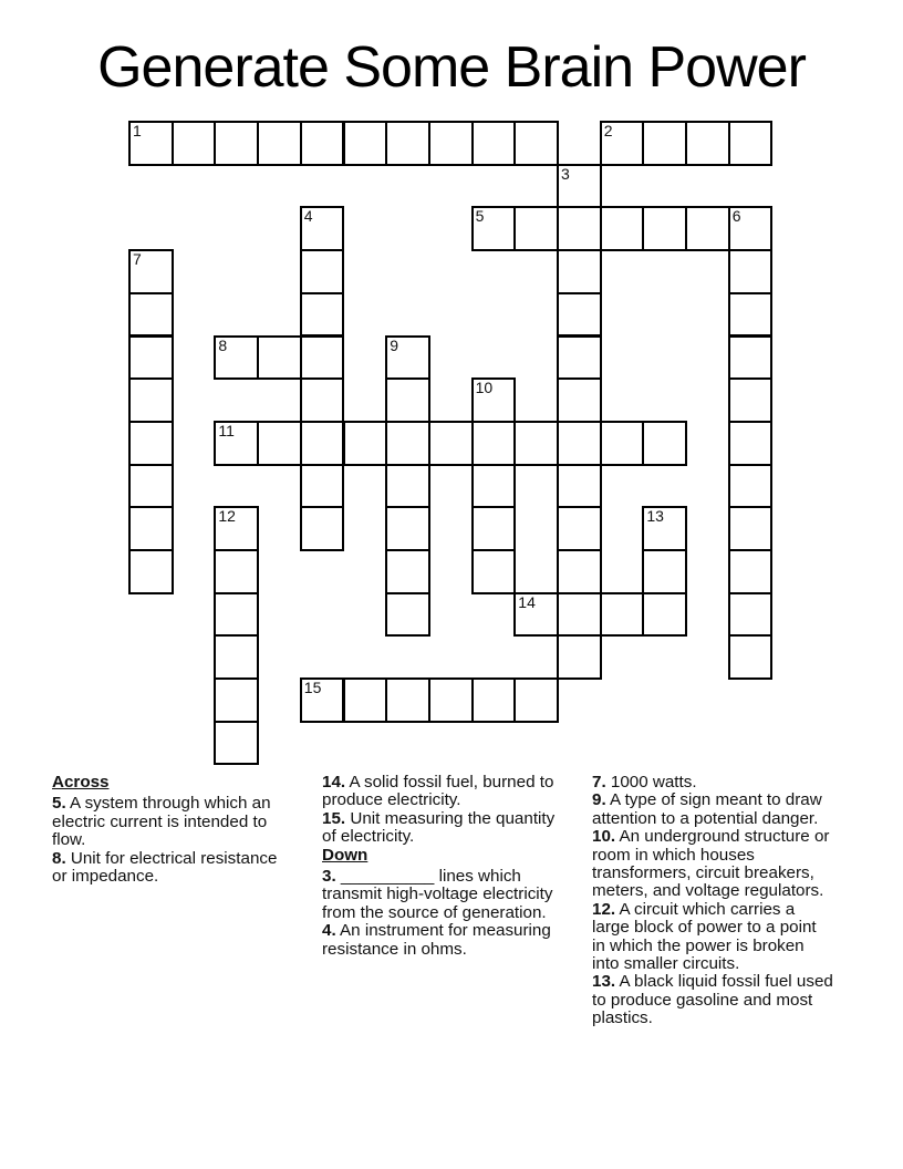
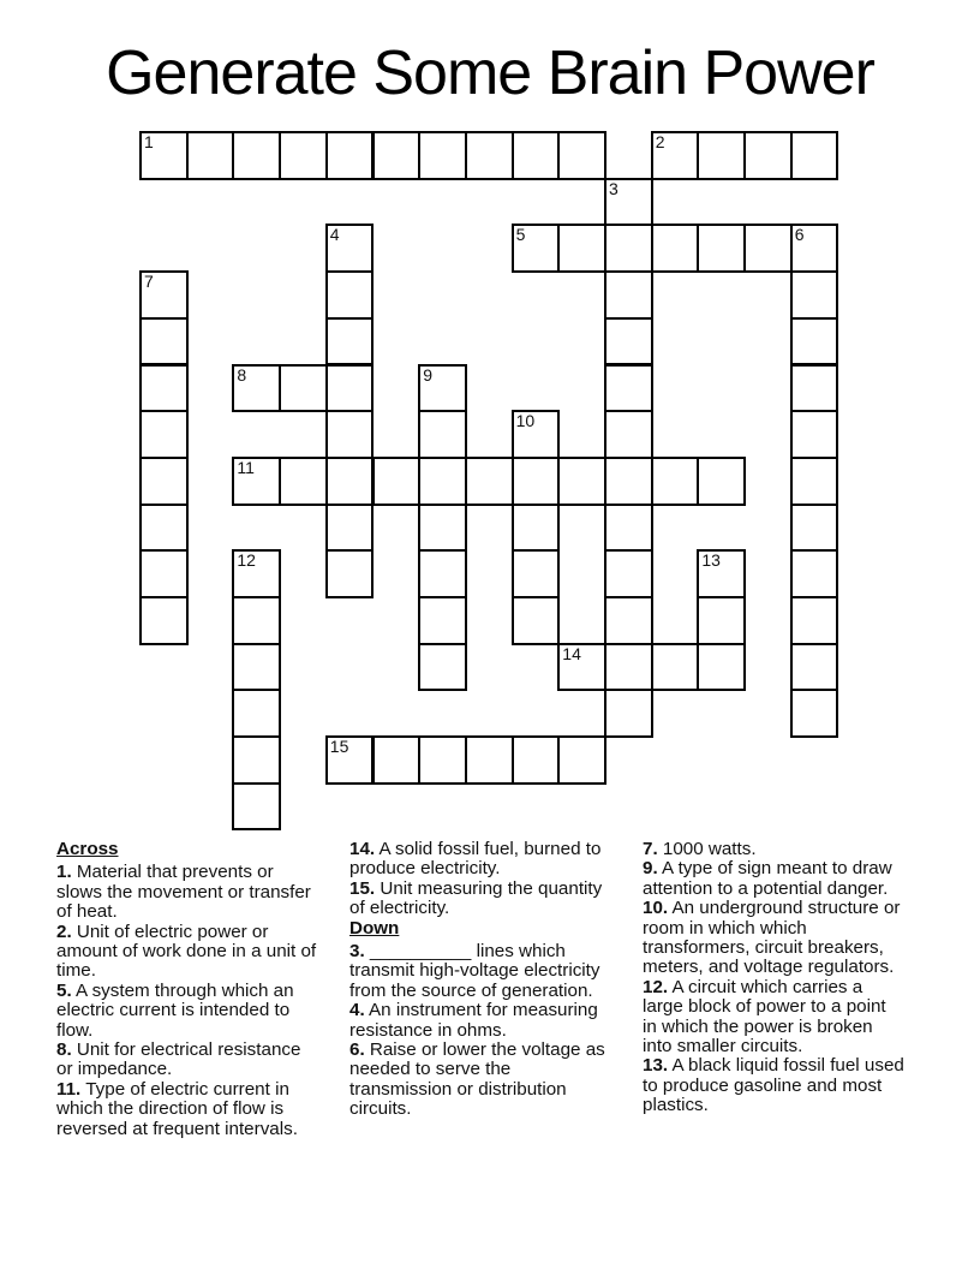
  Generate Some Brain Power
  1
  2
  3
  4
  5
  6
  7
  8
  9
  10
  11
  12
  13
  14
  15
  Across
+ 1. Material that prevents or slows the movement or transfer of heat.
+ 2. Unit of electric power or amount of work done in a unit of time.
  5. A system through which an electric current is intended to flow.
  8. Unit for electrical resistance or impedance.
+ 11. Type of electric current in which the direction of flow is reversed at frequent intervals.
  14. A solid fossil fuel, burned to produce electricity.
  15. Unit measuring the quantity of electricity.
  Down
  3. __________ lines which transmit high-voltage electricity from the source of generation.
  4. An instrument for measuring resistance in ohms.
+ 6. Raise or lower the voltage as needed to serve the transmission or distribution circuits.
  7. 1000 watts.
  9. A type of sign meant to draw attention to a potential danger.
- 10. An underground structure or room in which houses transformers, circuit breakers, meters, and voltage regulators.
+ 10. An underground structure or room in which which transformers, circuit breakers, meters, and voltage regulators.
  12. A circuit which carries a large block of power to a point in which the power is broken into smaller circuits.
  13. A black liquid fossil fuel used to produce gasoline and most plastics.
